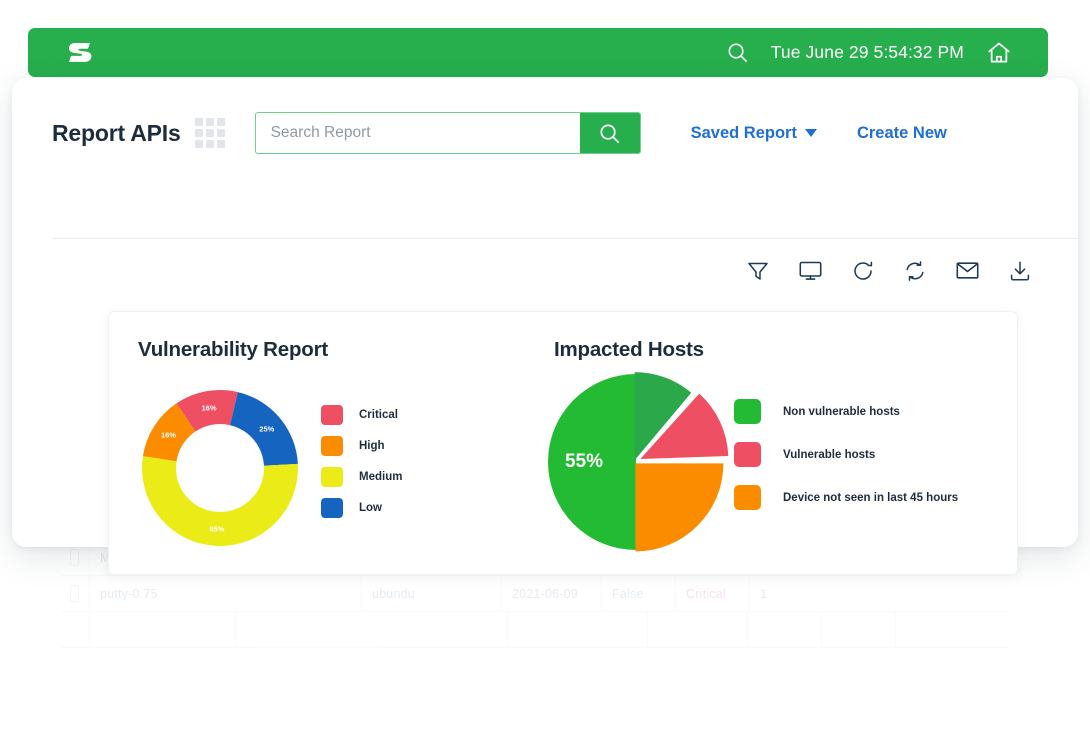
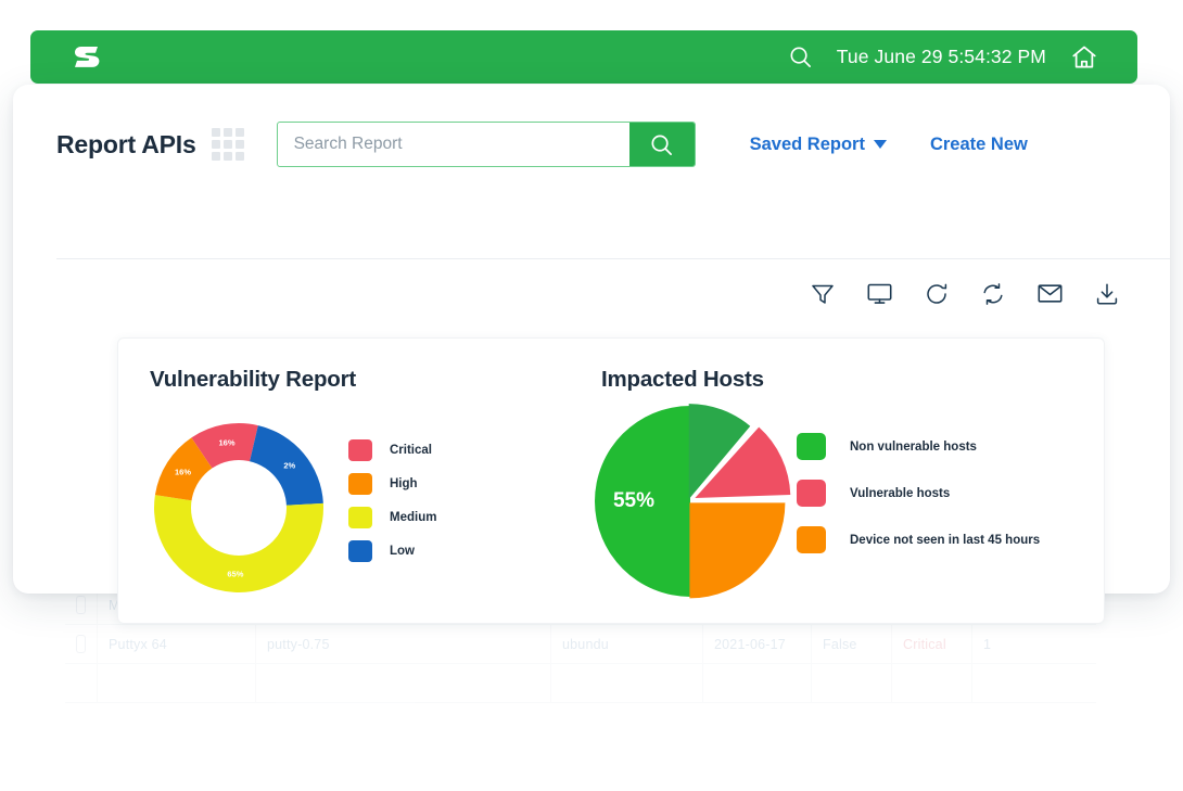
+ Puttyx 64
  putty-0.75
  ubundu
- 2021-06-09
+ 2021-06-17
  False
  Critical
  1
  Tue June 29 5:54:32 PM
  Report APIs
  Search Report
  Saved Report
  Create New
  Vulnerability Report
  Impacted Hosts
  16%
- 25%
+ 2%
  65%
  16%
  Critical
  High
  Medium
  Low
  55%
  Non vulnerable hosts
  Vulnerable hosts
  Device not seen in last 45 hours
